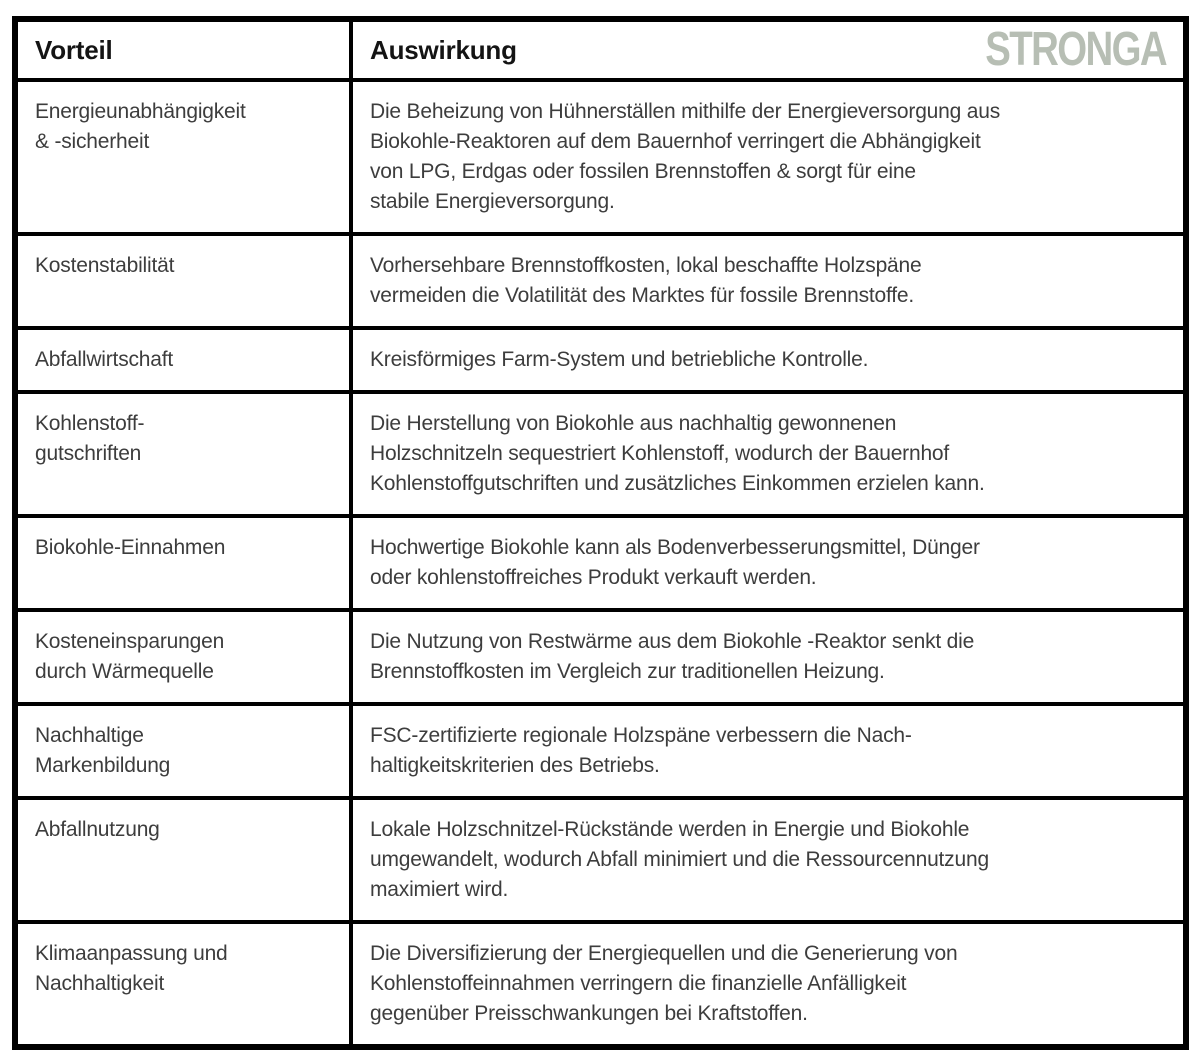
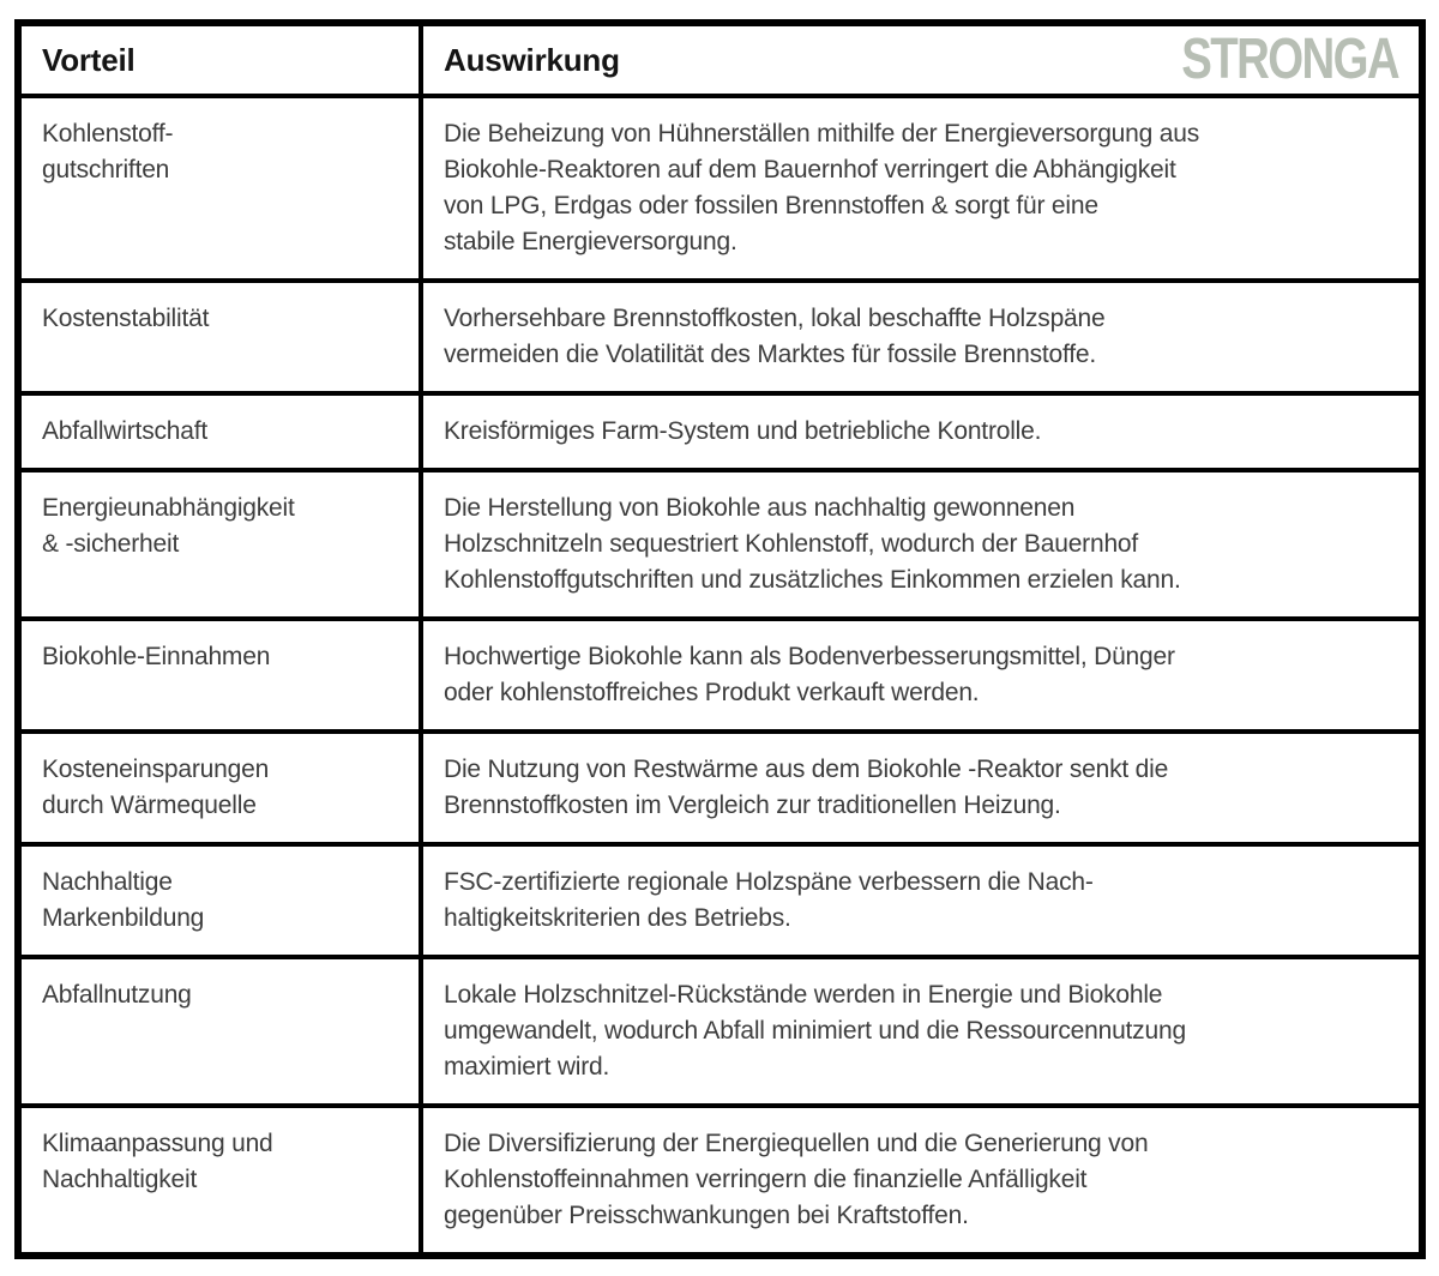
  Vorteil	Auswirkung STRONGA
- Energieunabhängigkeit & -sicherheit	Die Beheizung von Hühnerställen mithilfe der Energieversorgung aus Biokohle-Reaktoren auf dem Bauernhof verringert die Abhängigkeit von LPG, Erdgas oder fossilen Brennstoffen & sorgt für eine stabile Energieversorgung.
+ Kohlenstoff- gutschriften	Die Beheizung von Hühnerställen mithilfe der Energieversorgung aus Biokohle-Reaktoren auf dem Bauernhof verringert die Abhängigkeit von LPG, Erdgas oder fossilen Brennstoffen & sorgt für eine stabile Energieversorgung.
  Kostenstabilität	Vorhersehbare Brennstoffkosten, lokal beschaffte Holzspäne vermeiden die Volatilität des Marktes für fossile Brennstoffe.
  Abfallwirtschaft	Kreisförmiges Farm-System und betriebliche Kontrolle.
- Kohlenstoff- gutschriften	Die Herstellung von Biokohle aus nachhaltig gewonnenen Holzschnitzeln sequestriert Kohlenstoff, wodurch der Bauernhof Kohlenstoffgutschriften und zusätzliches Einkommen erzielen kann.
+ Energieunabhängigkeit & -sicherheit	Die Herstellung von Biokohle aus nachhaltig gewonnenen Holzschnitzeln sequestriert Kohlenstoff, wodurch der Bauernhof Kohlenstoffgutschriften und zusätzliches Einkommen erzielen kann.
  Biokohle-Einnahmen	Hochwertige Biokohle kann als Bodenverbesserungsmittel, Dünger oder kohlenstoffreiches Produkt verkauft werden.
  Kosteneinsparungen durch Wärmequelle	Die Nutzung von Restwärme aus dem Biokohle -Reaktor senkt die Brennstoffkosten im Vergleich zur traditionellen Heizung.
  Nachhaltige Markenbildung	FSC-zertifizierte regionale Holzspäne verbessern die Nach- haltigkeitskriterien des Betriebs.
  Abfallnutzung	Lokale Holzschnitzel-Rückstände werden in Energie und Biokohle umgewandelt, wodurch Abfall minimiert und die Ressourcennutzung maximiert wird.
  Klimaanpassung und Nachhaltigkeit	Die Diversifizierung der Energiequellen und die Generierung von Kohlenstoffeinnahmen verringern die finanzielle Anfälligkeit gegenüber Preisschwankungen bei Kraftstoffen.
